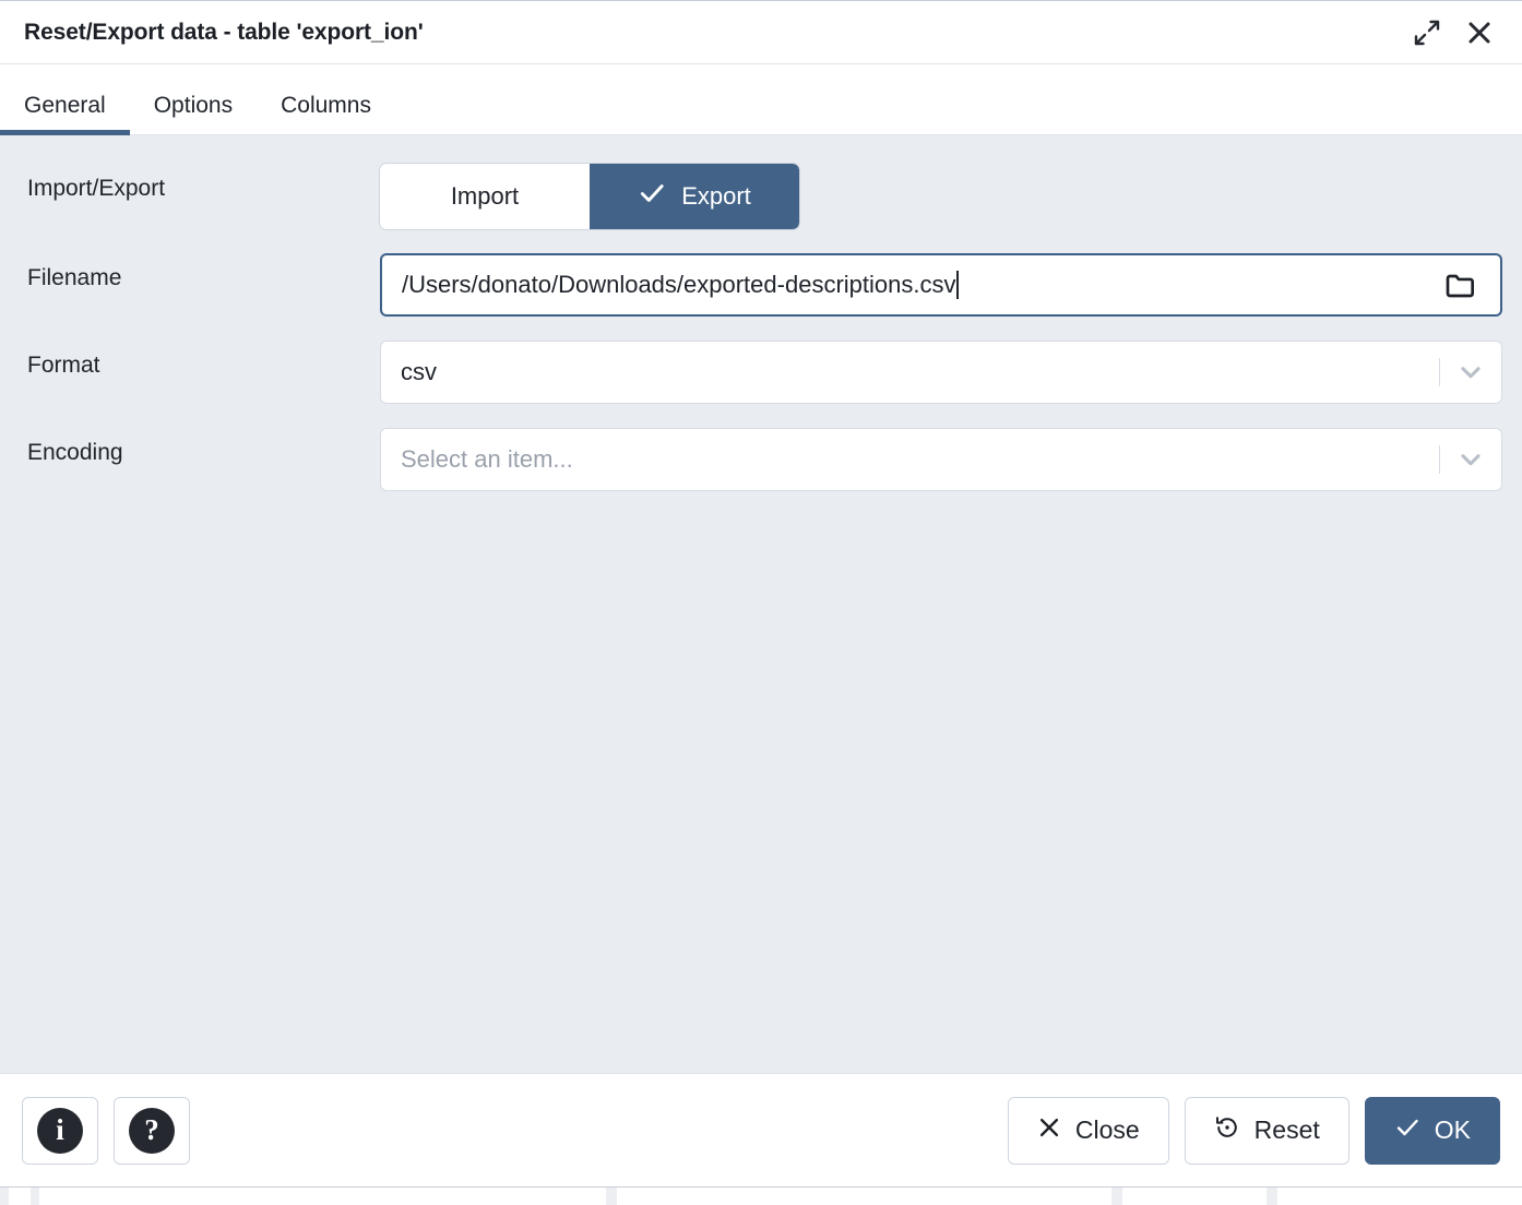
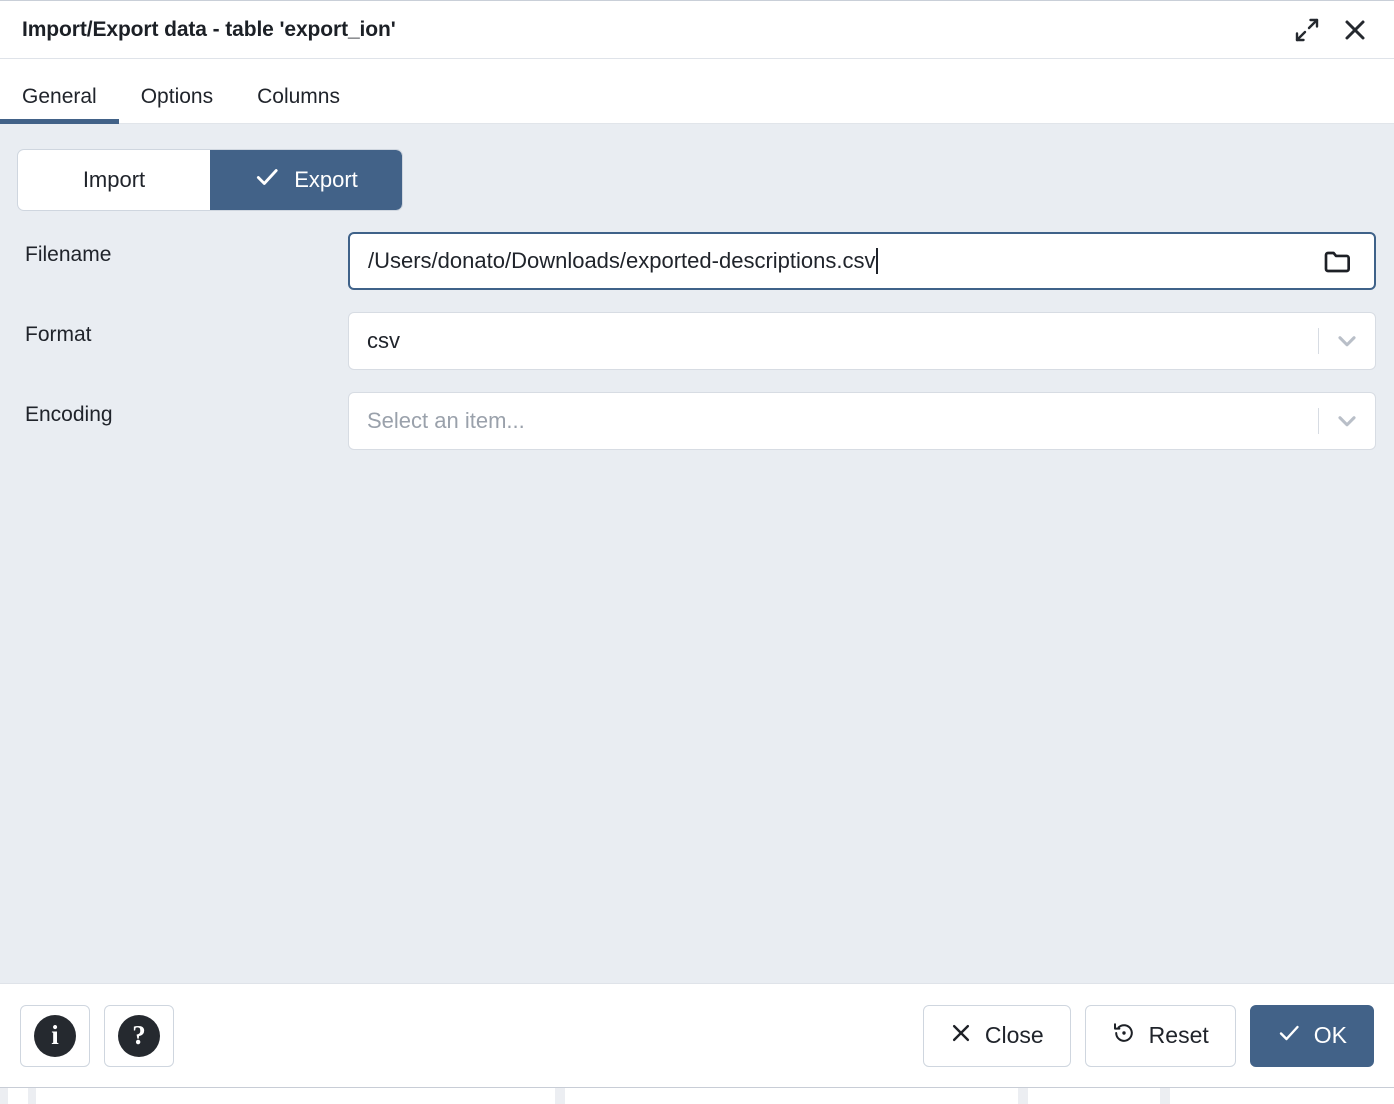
- Reset/Export data - table 'export_ion'
+ Import/Export data - table 'export_ion'
  General
  Options
  Columns
- Import/Export
  Import
  Export
  Filename
  /Users/donato/Downloads/exported-descriptions.csv
  Format
  csv
  Encoding
  Select an item...
  i
  ?
  Close
  Reset
  OK
